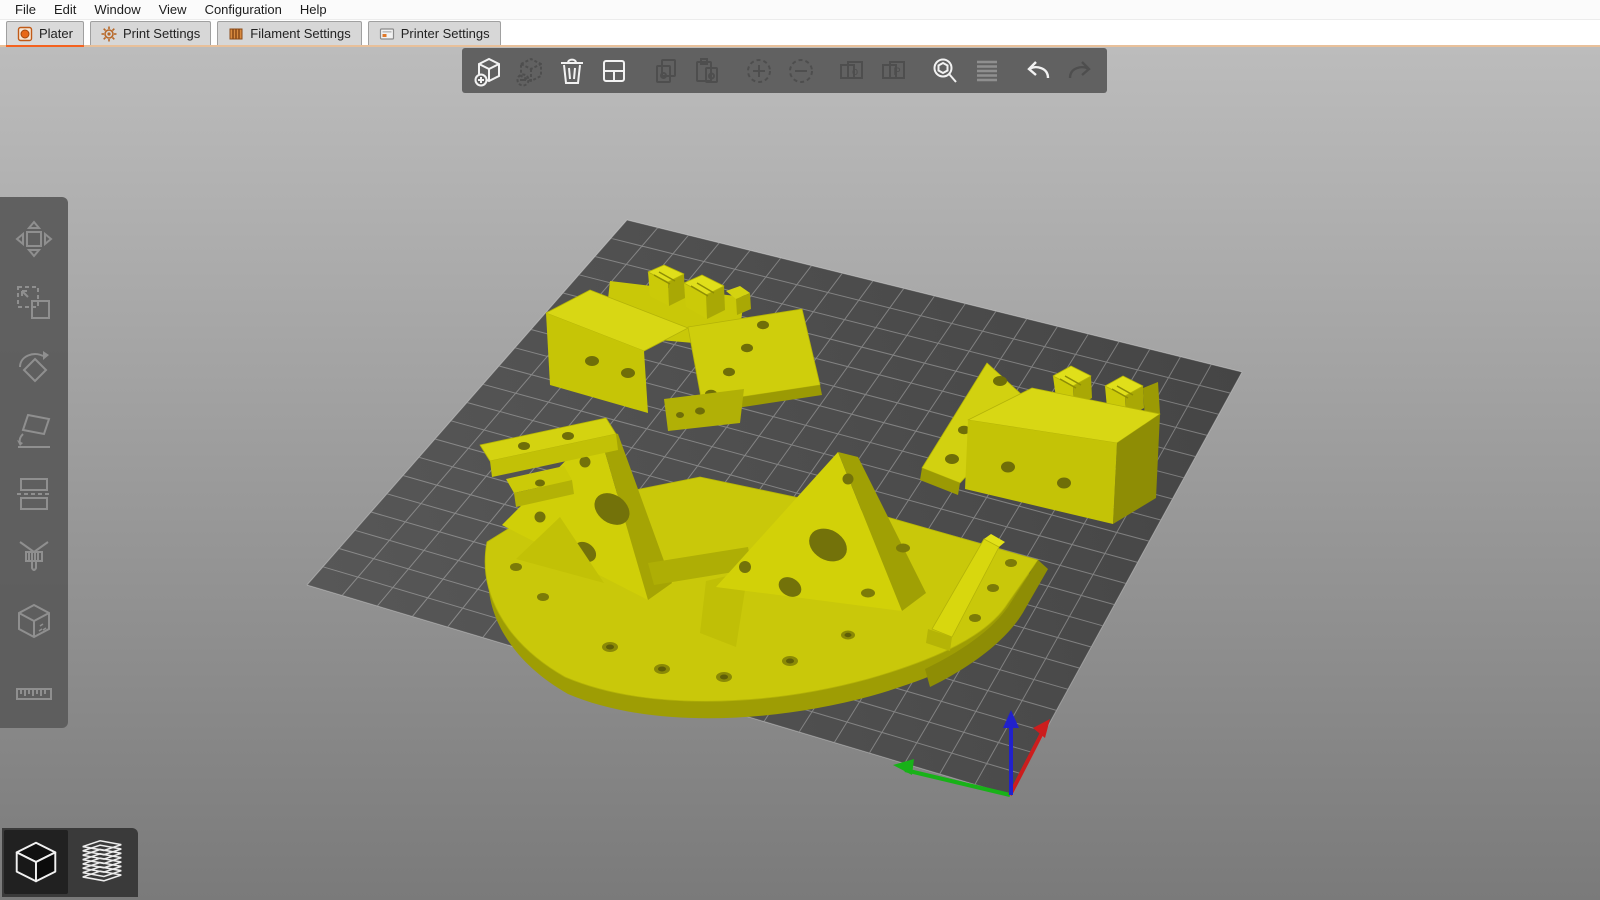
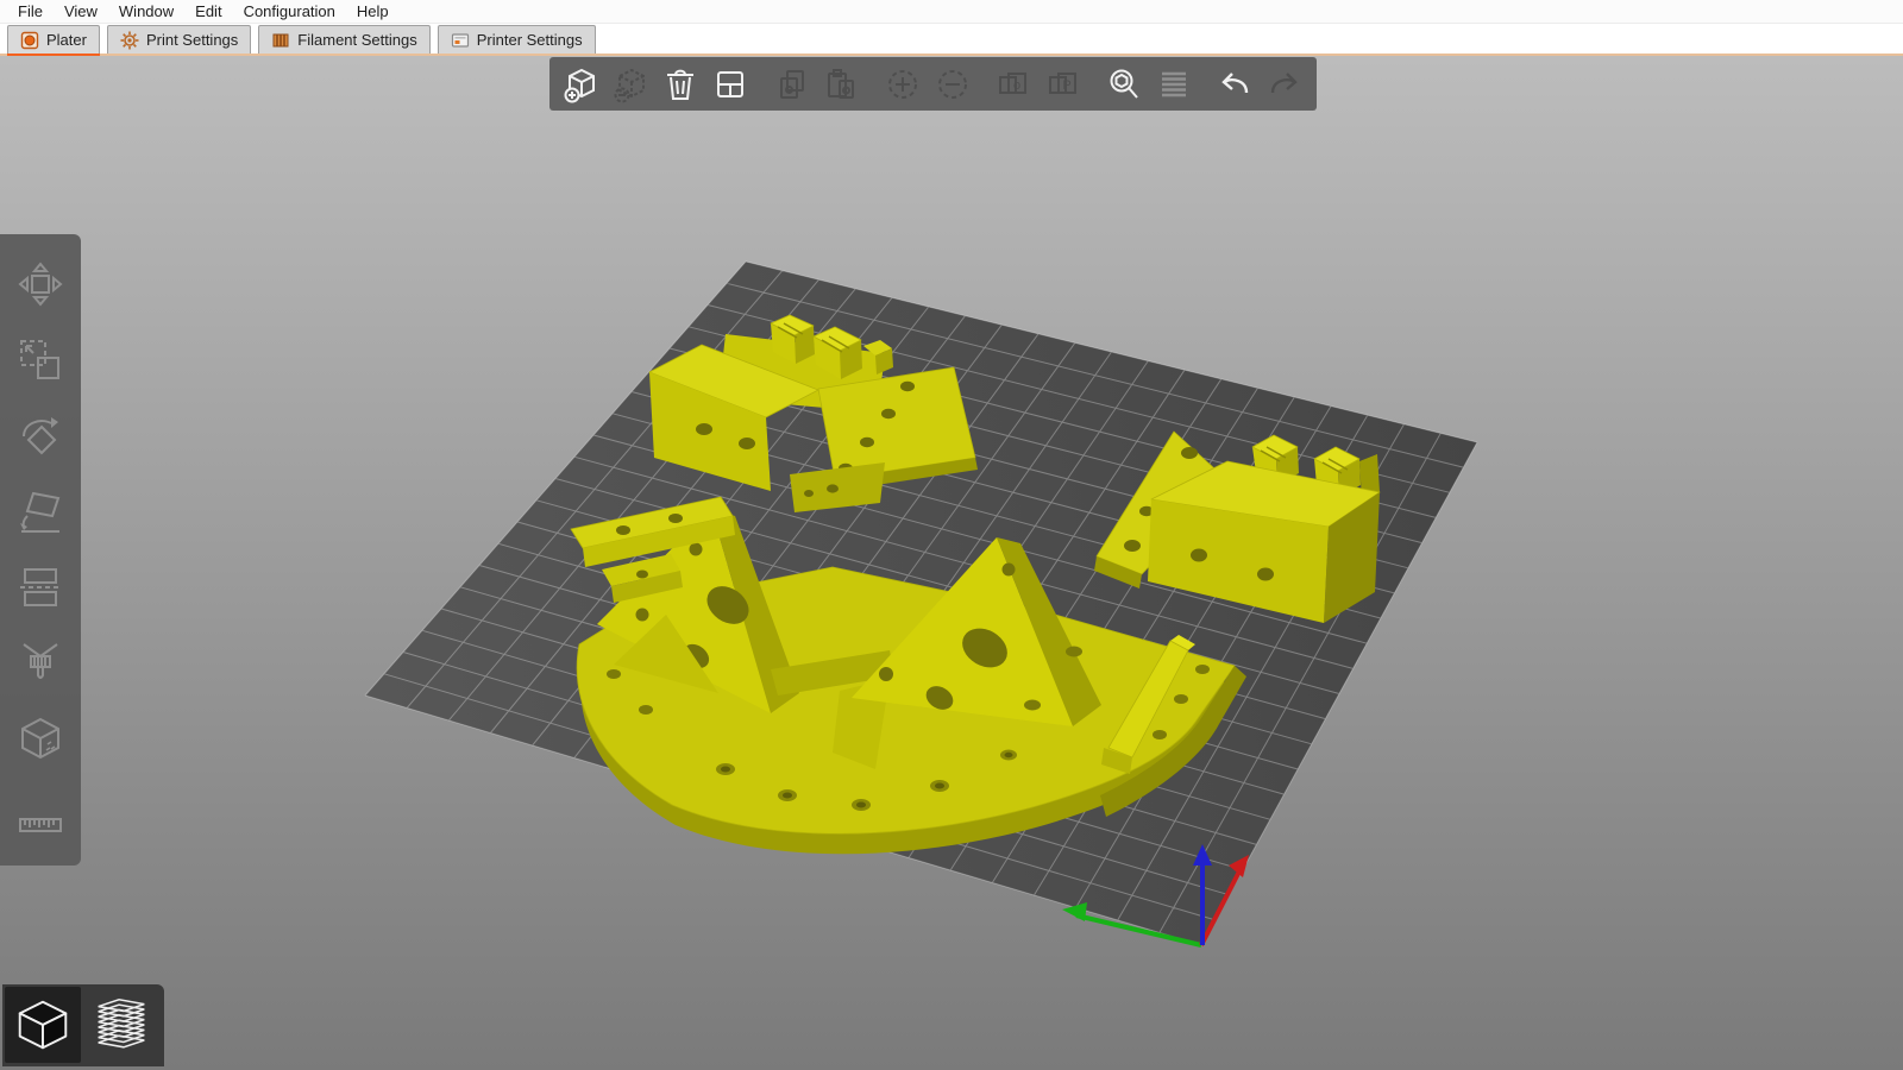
  File
- Edit
+ View
  Window
- View
+ Edit
  Configuration
  Help
  Plater
  Print Settings
  Filament Settings
  Printer Settings
